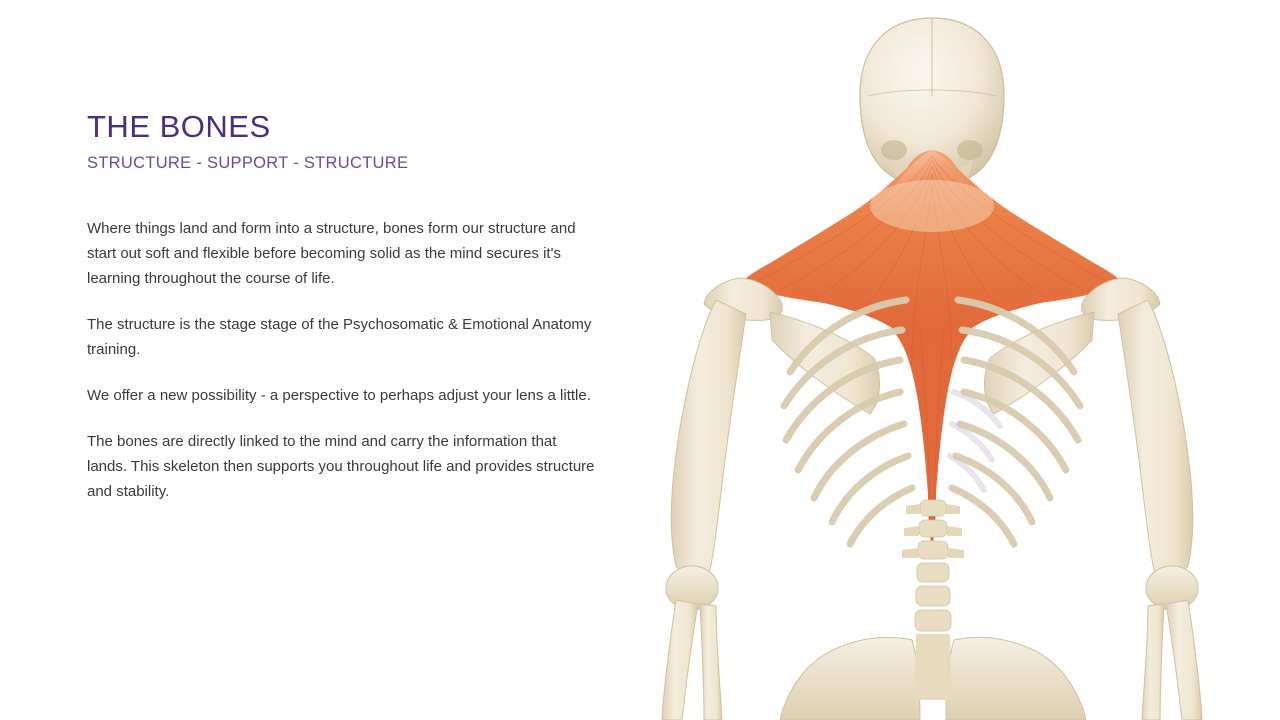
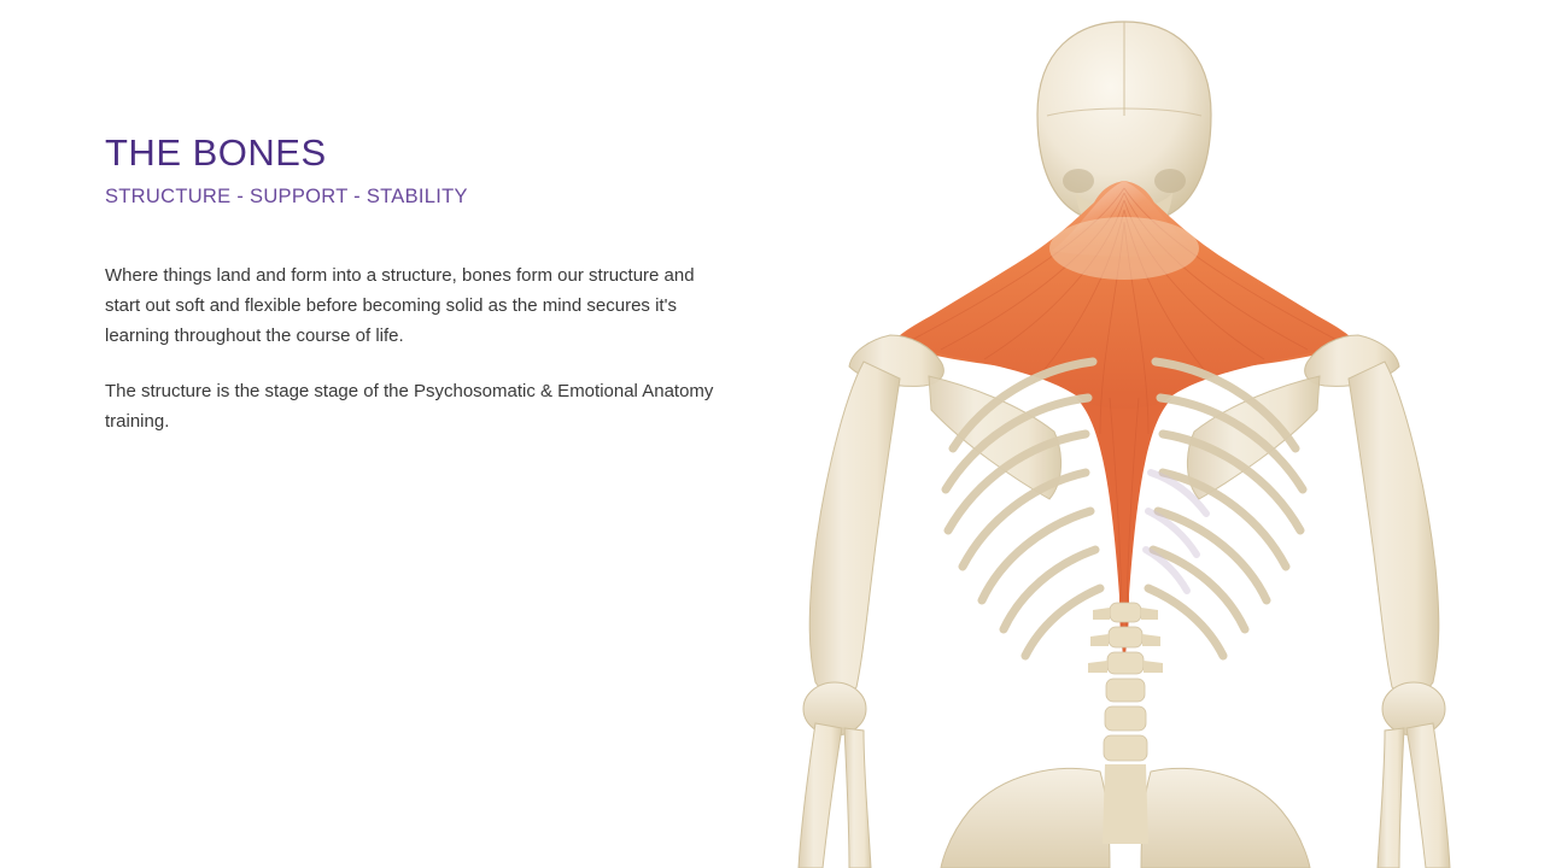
  THE BONES
- STRUCTURE - SUPPORT - STRUCTURE
+ STRUCTURE - SUPPORT - STABILITY
  Where things land and form into a structure, bones form our structure and start out soft and flexible before becoming solid as the mind secures it's learning throughout the course of life.
  The structure is the stage stage of the Psychosomatic & Emotional Anatomy training.
- We offer a new possibility - a perspective to perhaps adjust your lens a little.
- The bones are directly linked to the mind and carry the information that lands. This skeleton then supports you throughout life and provides structure and stability.
